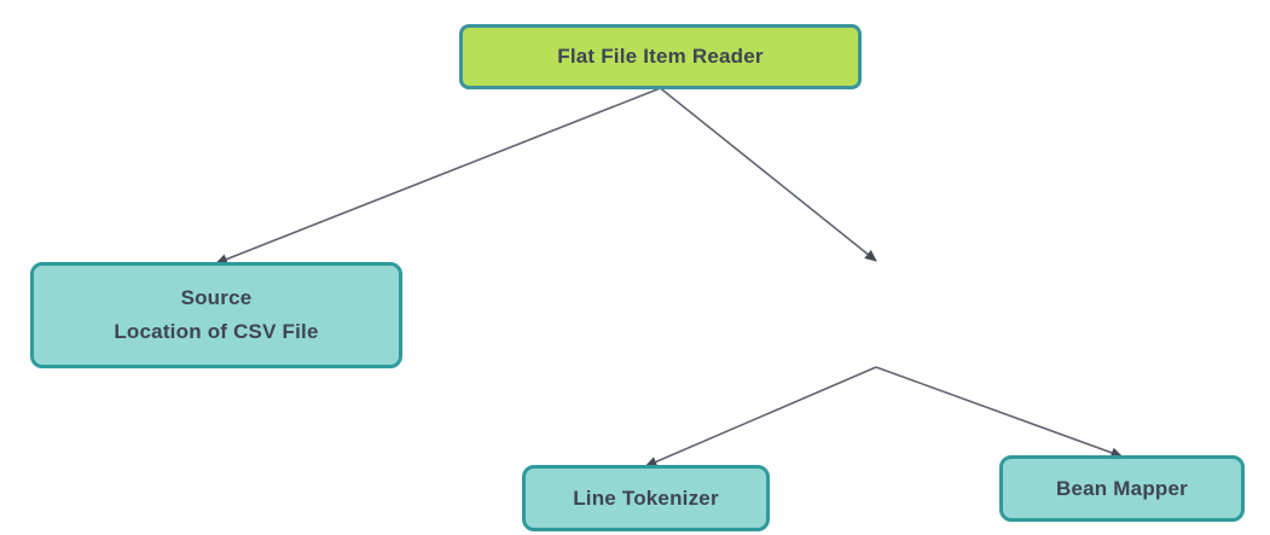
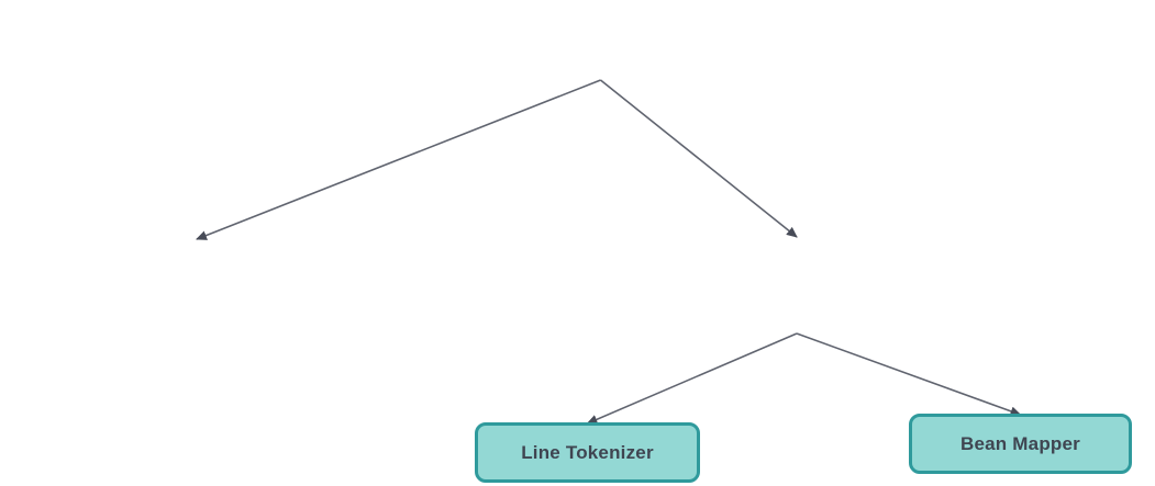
- Flat File Item Reader
- Source
- Location of CSV File
  Line Tokenizer
  Bean Mapper
